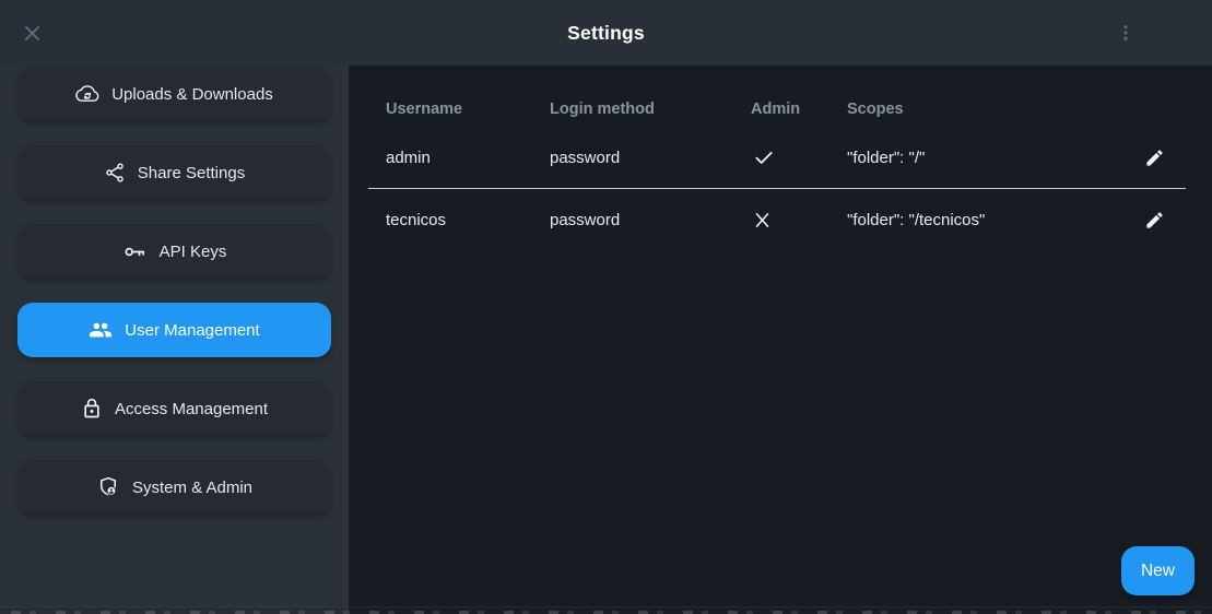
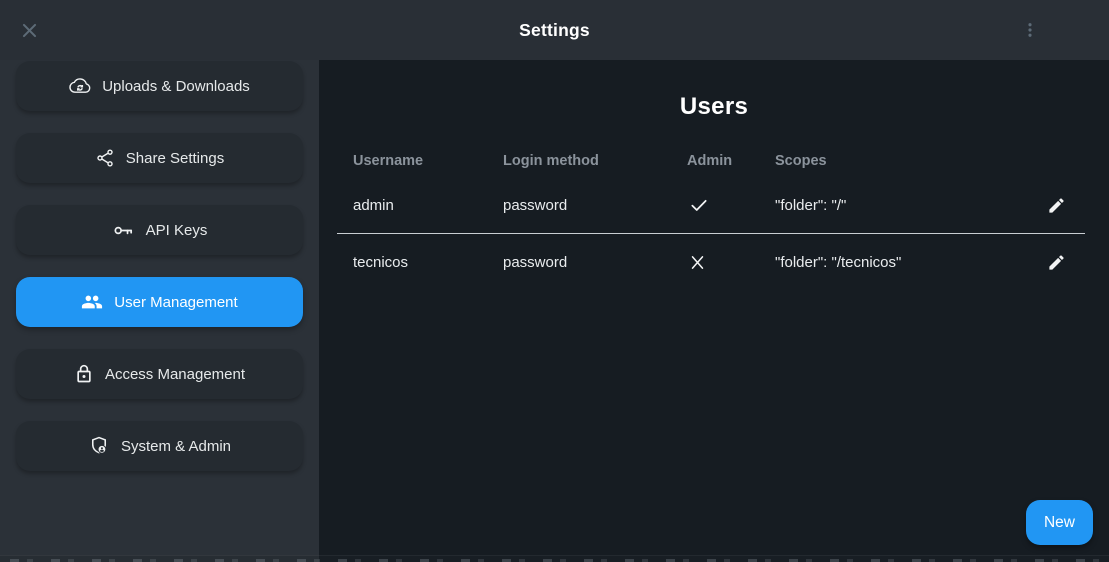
  Settings
  Uploads & Downloads
  Share Settings
  API Keys
  User Management
  Access Management
  System & Admin
+ Users
  Username
  Login method
  Admin
  Scopes
  admin
  password
  "folder": "/"
  tecnicos
  password
  "folder": "/tecnicos"
  New
